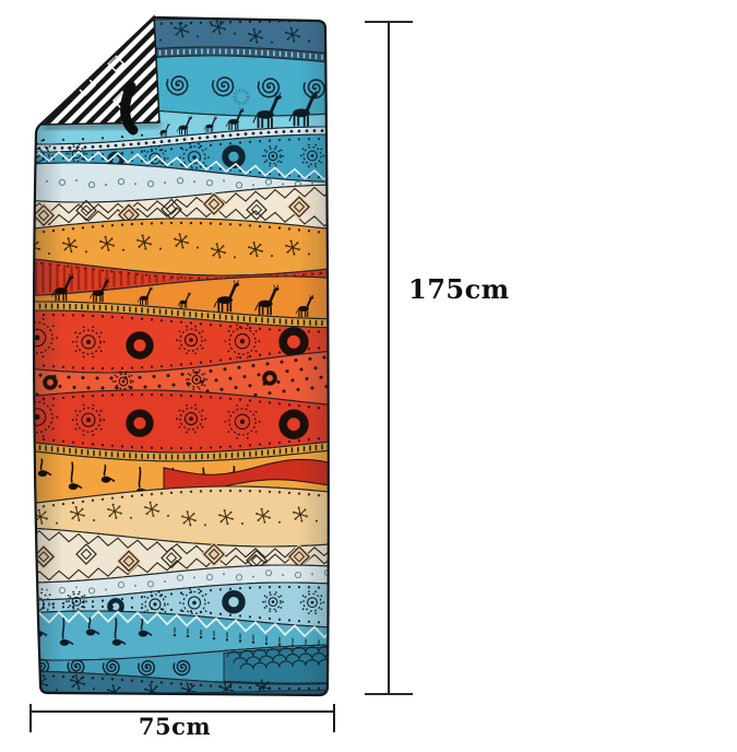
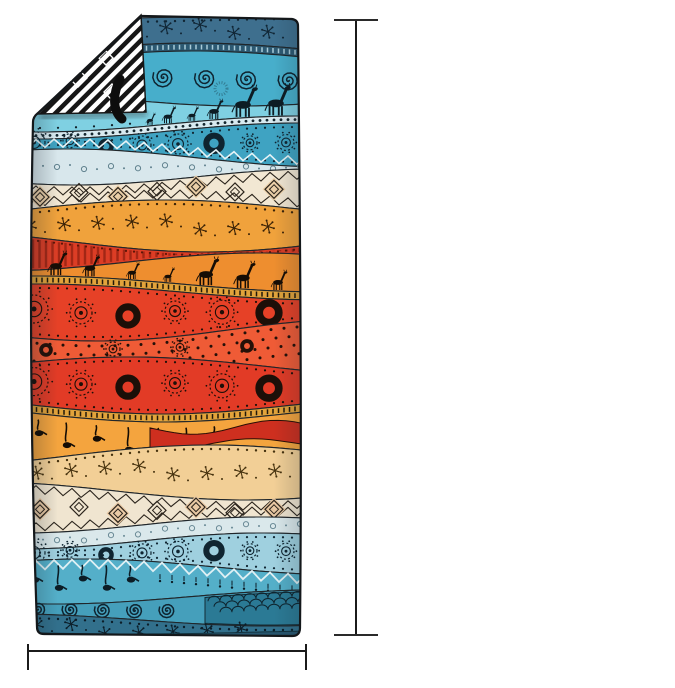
- 175cm
- 75cm
